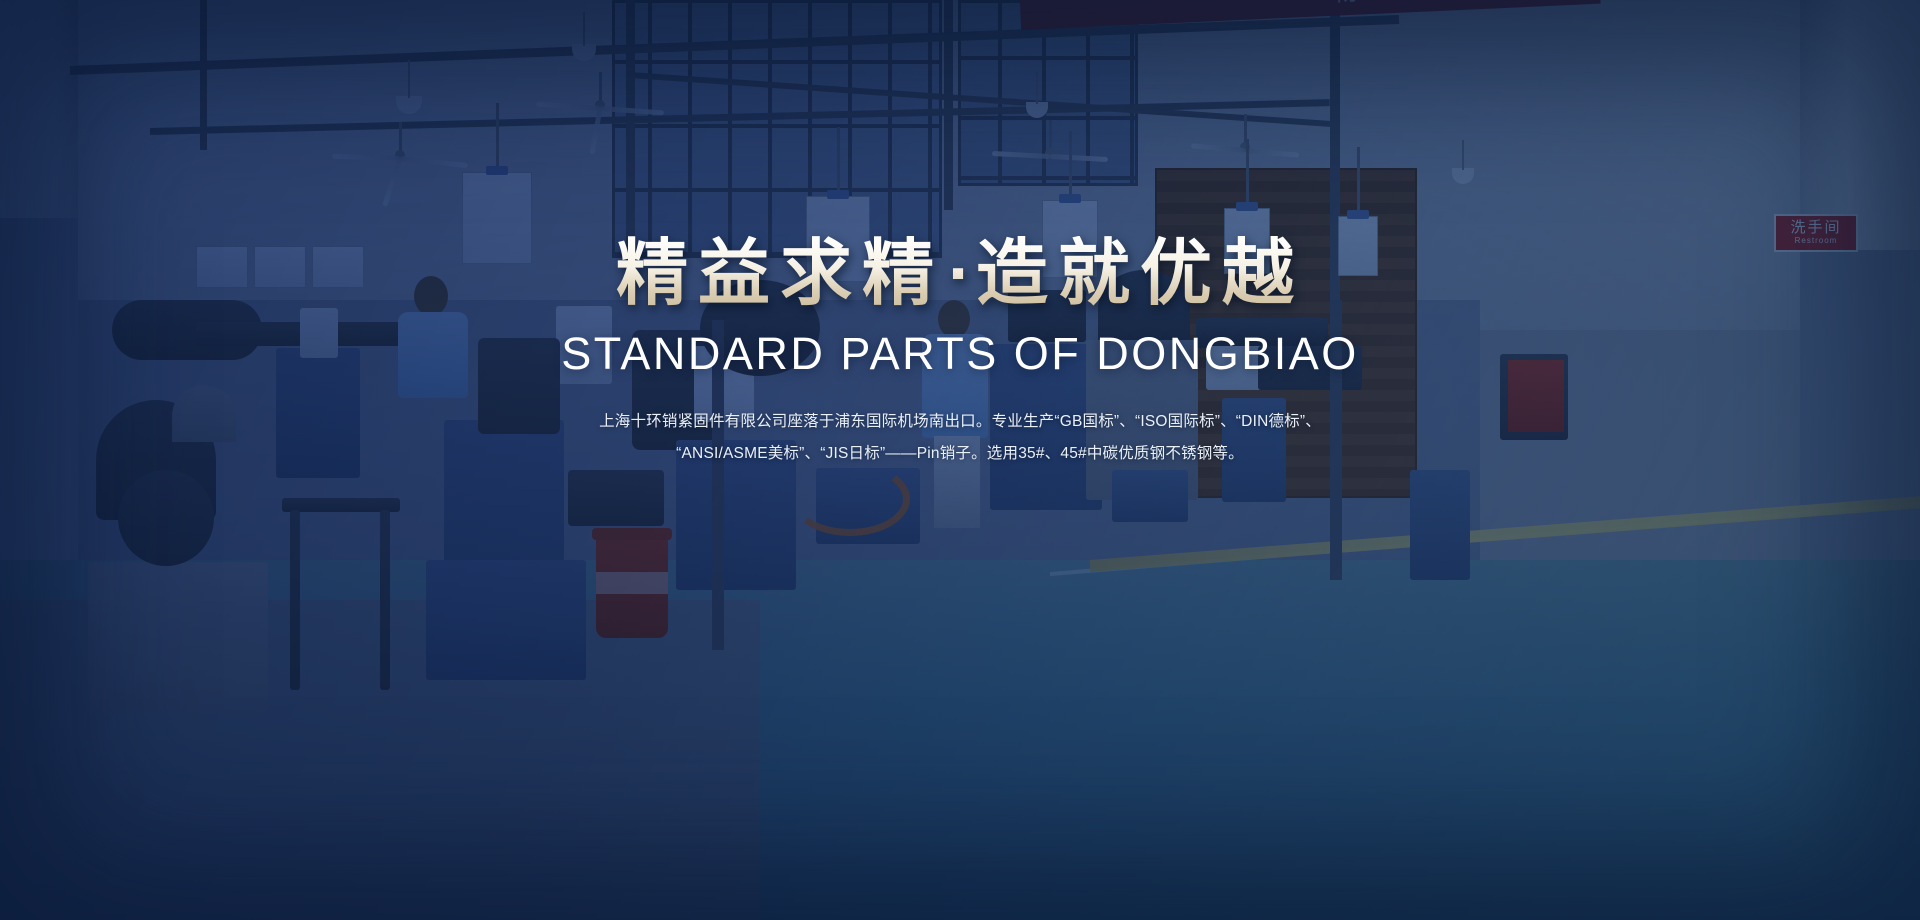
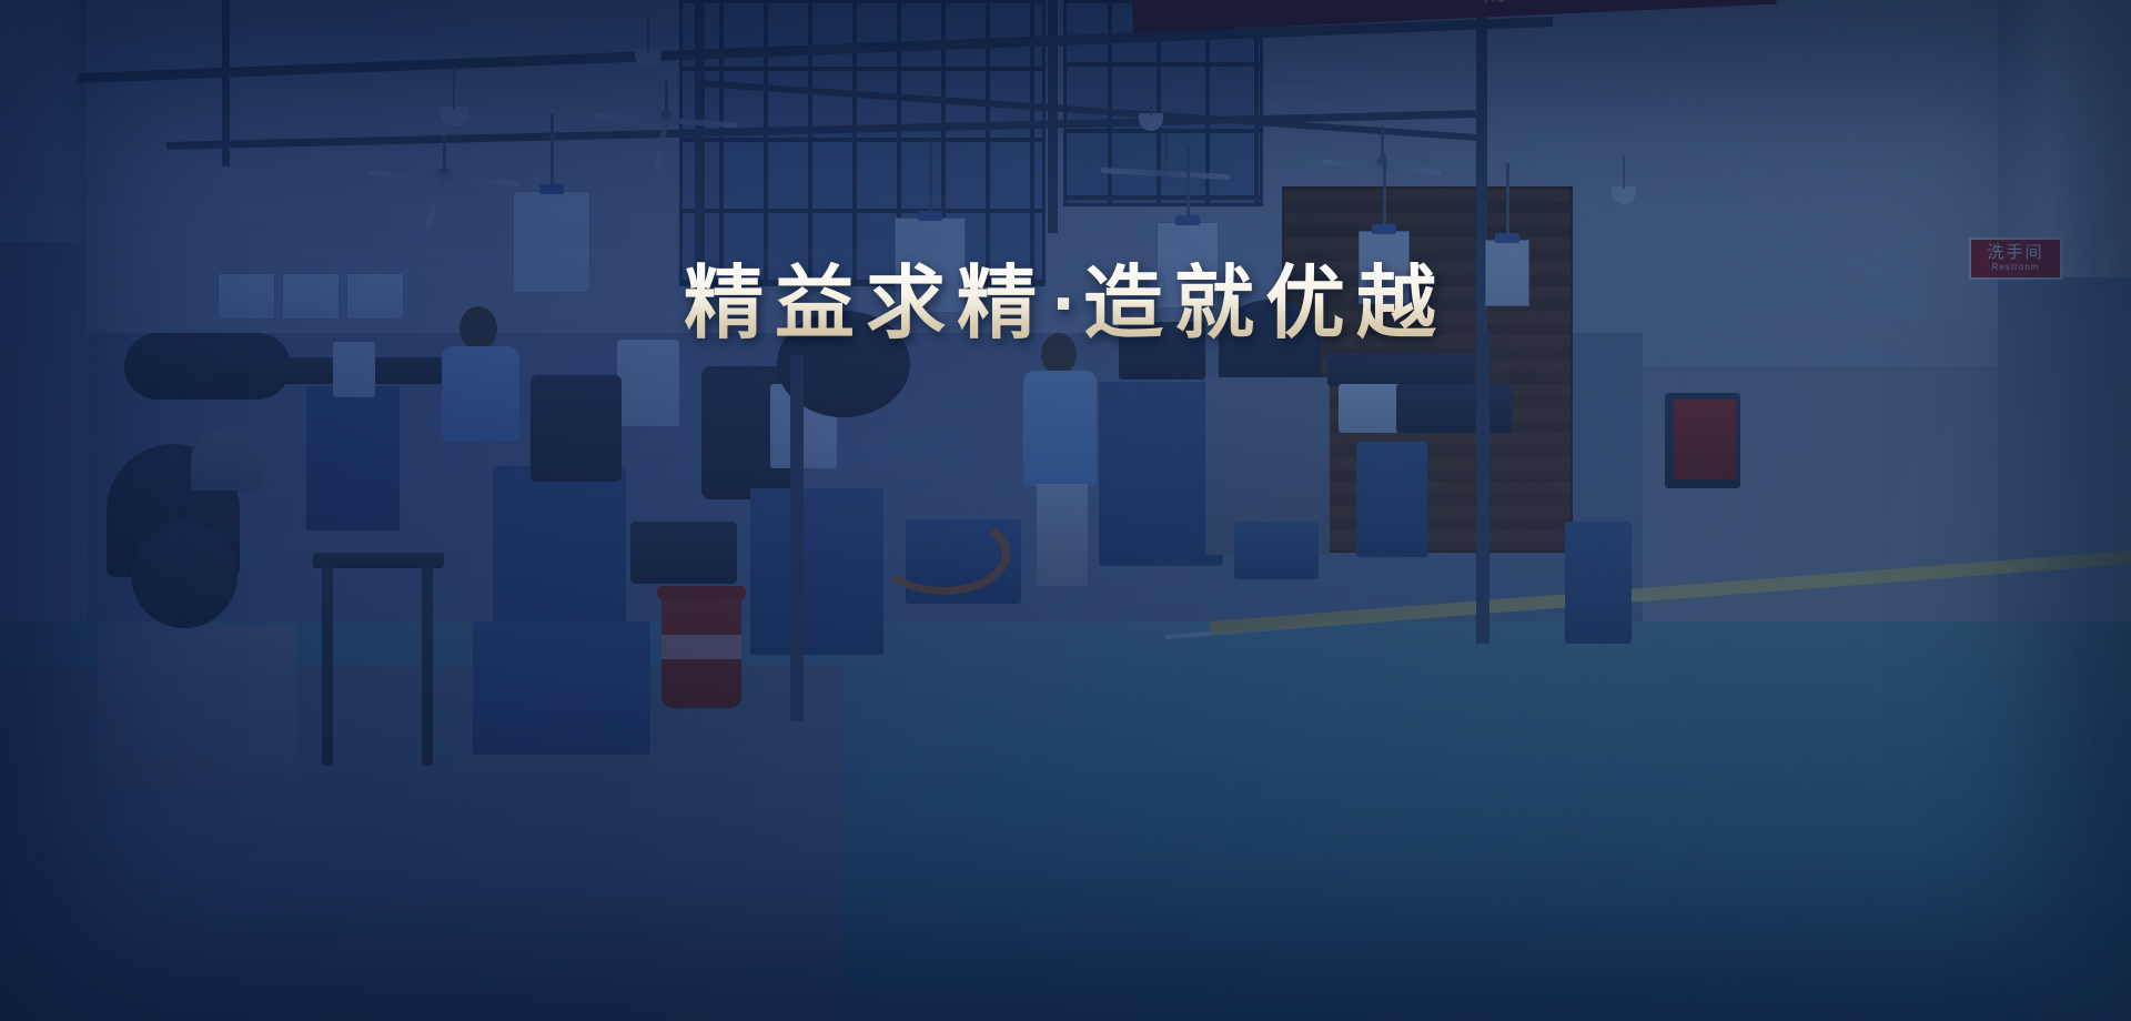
  精益求精·造就优越
- STANDARD PARTS OF DONGBIAO
- 上海十环销紧固件有限公司座落于浦东国际机场南出口。专业生产“GB国标”、“ISO国际标”、“DIN德标”、“ANSI/ASME美标”、“JIS日标”——Pin销子。选用35#、45#中碳优质钢不锈钢等。
